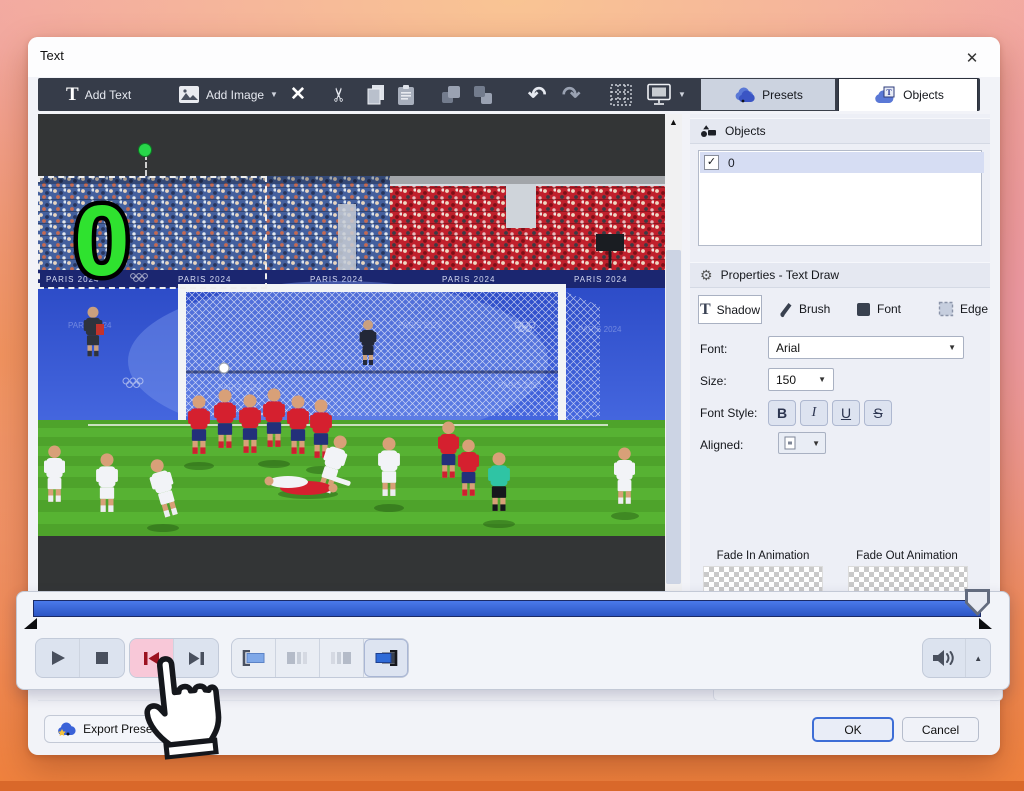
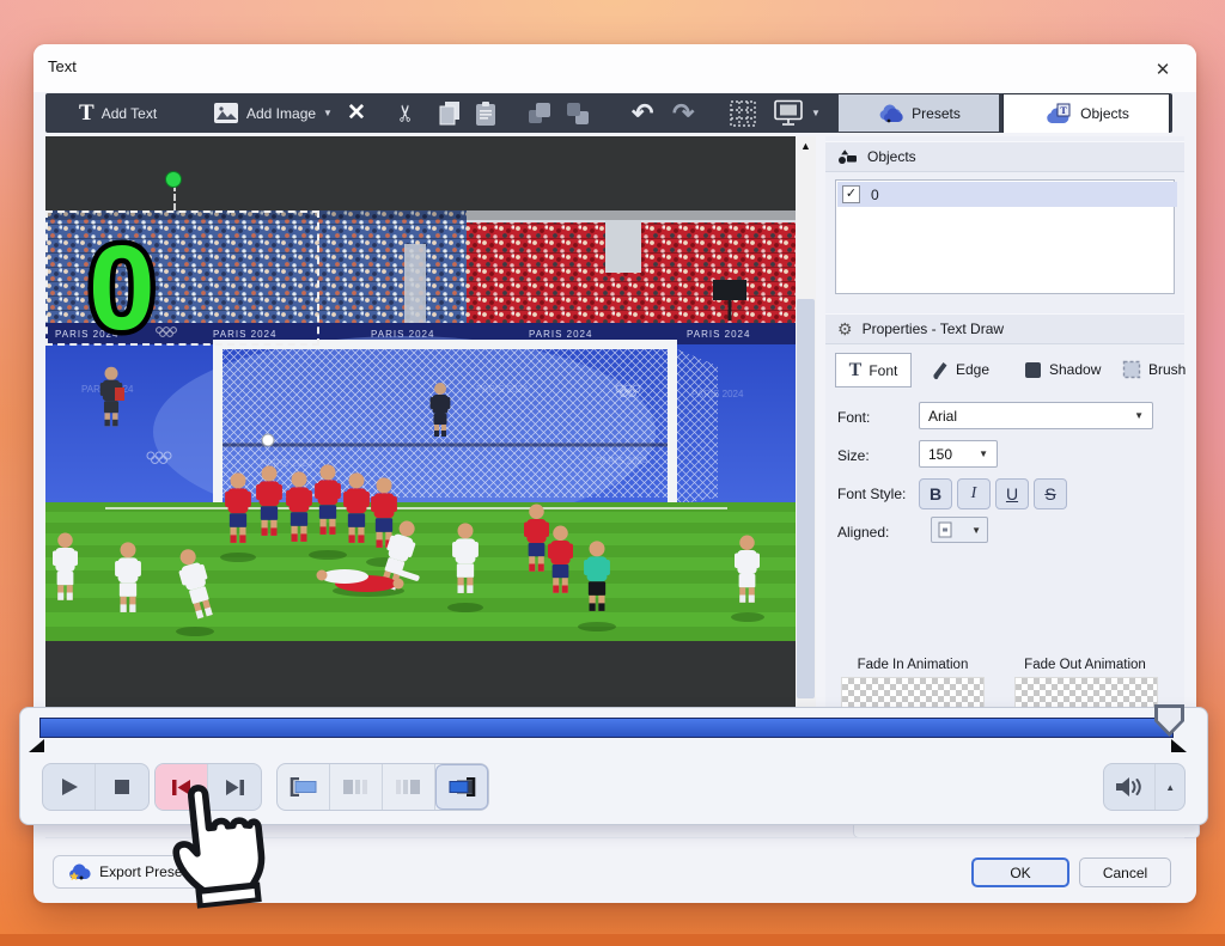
  Text
  ✕
  T
  Add Text
  Add Image
  ▼
  ✕
  ↶
  ↷
  ▼
  Presets
  T
  Objects
  PARIS 2024
  PARIS 2024
  PARIS 2024
  PARIS 2024
  PARIS 2024
  PARIS 2024
  PARIS 2024
  PARIS 2024
  PARIS 2024
  0
  ▲
  Objects
  ✓
  0
  ⚙
  Properties - Text Draw
  T
- Shadow
+ Font
- Brush
+ Edge
- Font
+ Shadow
- Edge
+ Brush
  Font:
  Arial
  ▼
  Size:
  150
  ▼
  Font Style:
  B
  I
  U
  S
  Aligned:
  ▼
  Fade In Animation
  Fade Out Animation
  ▲
  Export Prese
  OK
  Cancel
